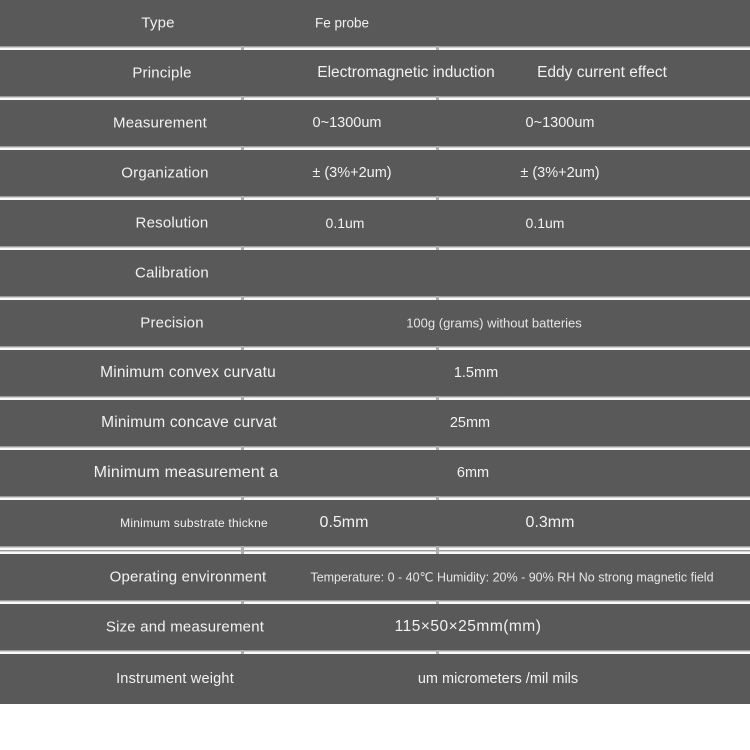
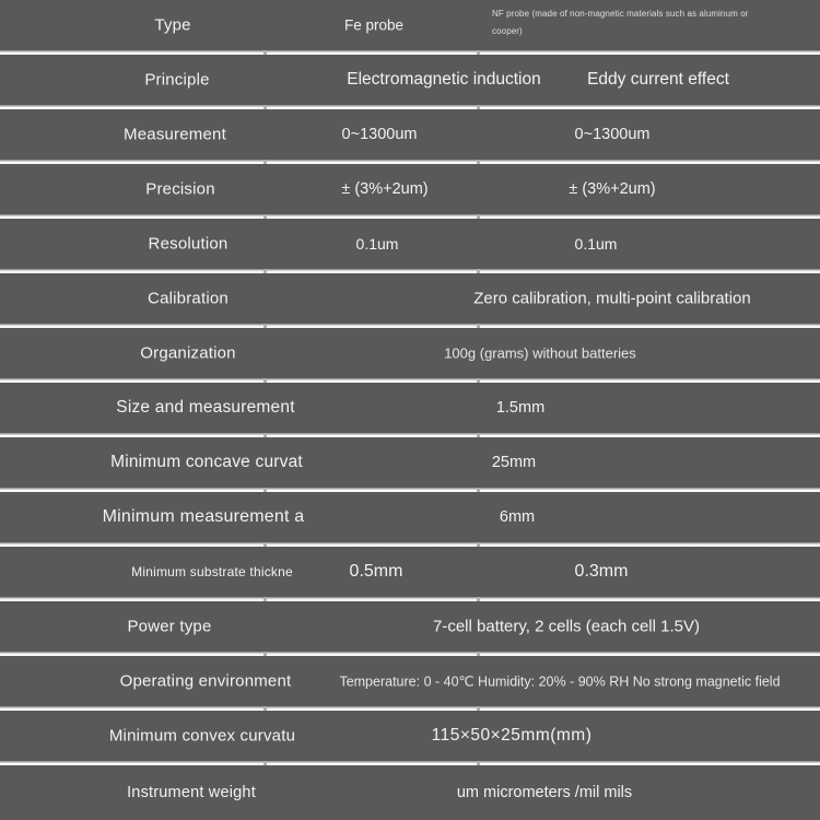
  Type
  Fe probe
+ NF probe (made of non-magnetic materials such as aluminum or cooper)
  Principle
  Electromagnetic induction
  Eddy current effect
  Measurement
  0~1300um
  0~1300um
- Organization
+ Precision
  ± (3%+2um)
  ± (3%+2um)
  Resolution
  0.1um
  0.1um
  Calibration
+ Zero calibration, multi-point calibration
- Precision
+ Organization
  100g (grams) without batteries
- Minimum convex curvatu
+ Size and measurement
  1.5mm
  Minimum concave curvat
  25mm
  Minimum measurement a
  6mm
  Minimum substrate thickne
  0.5mm
  0.3mm
+ Power type
+ 7-cell battery, 2 cells (each cell 1.5V)
  Operating environment
  Temperature: 0 - 40℃ Humidity: 20% - 90% RH No strong magnetic field
- Size and measurement
+ Minimum convex curvatu
  115×50×25mm(mm)
  Instrument weight
  um micrometers /mil mils
